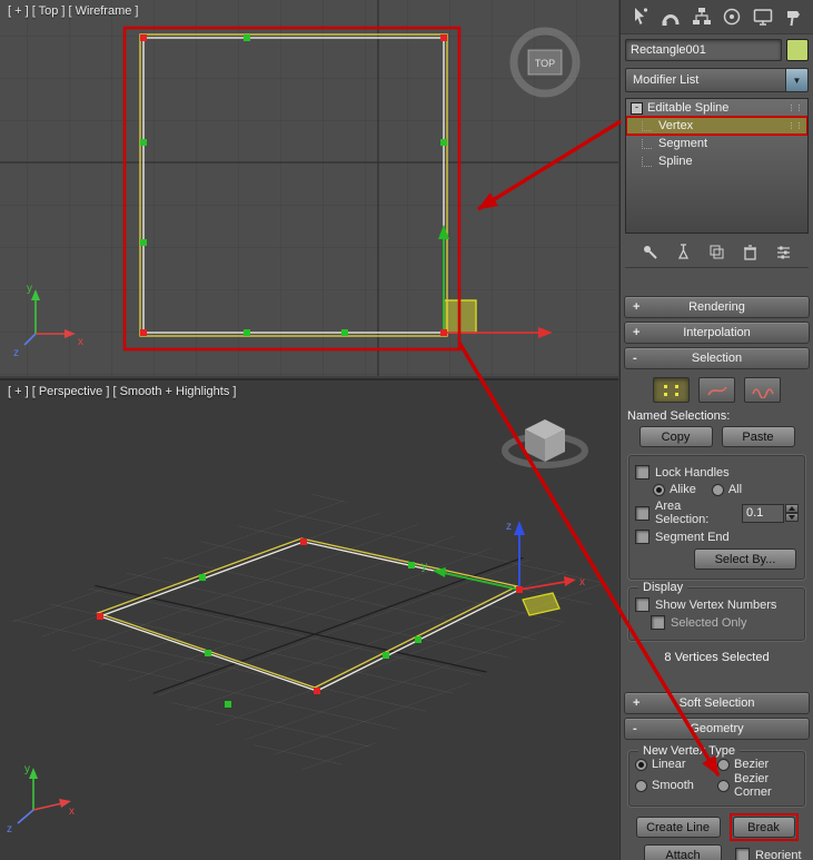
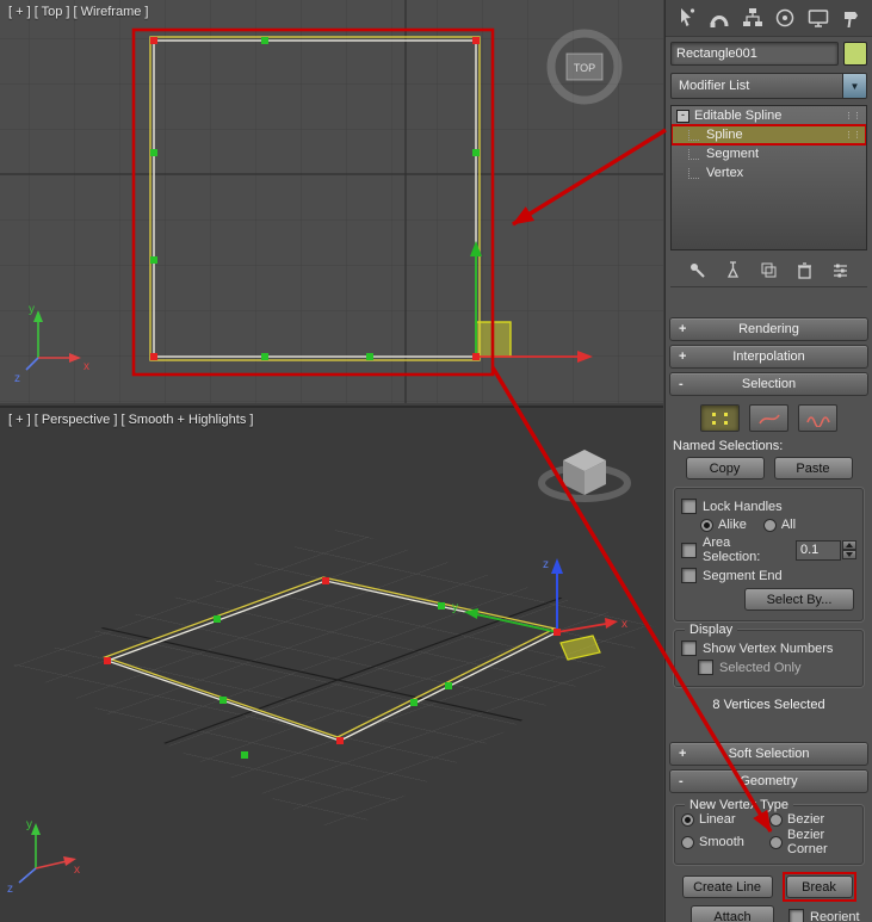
  TOP
  y
  x
  z
  [ + ] [ Top ] [ Wireframe ]
  y
  x
  z
  y
  x
  z
  [ + ] [ Perspective ] [ Smooth + Highlights ]
  Rectangle001
  Modifier List
  ▼
  -
  Editable Spline
- Vertex
+ Spline
  Segment
- Spline
+ Vertex
  +
  Rendering
  +
  Interpolation
  -
  Selection
  Named Selections:
  Copy
  Paste
  Lock Handles
  Alike
  All
  Area Selection:
  0.1
  Segment End
  Select By...
  Display
  Show Vertex Numbers
  Selected Only
  8 Vertices Selected
  +
  Soft Selection
  -
  Geometry
  New Verte Type
  Linear
  Bezier
  Smooth
  Bezier Corner
  Create Line
  Break
  Attach
  Reorient
